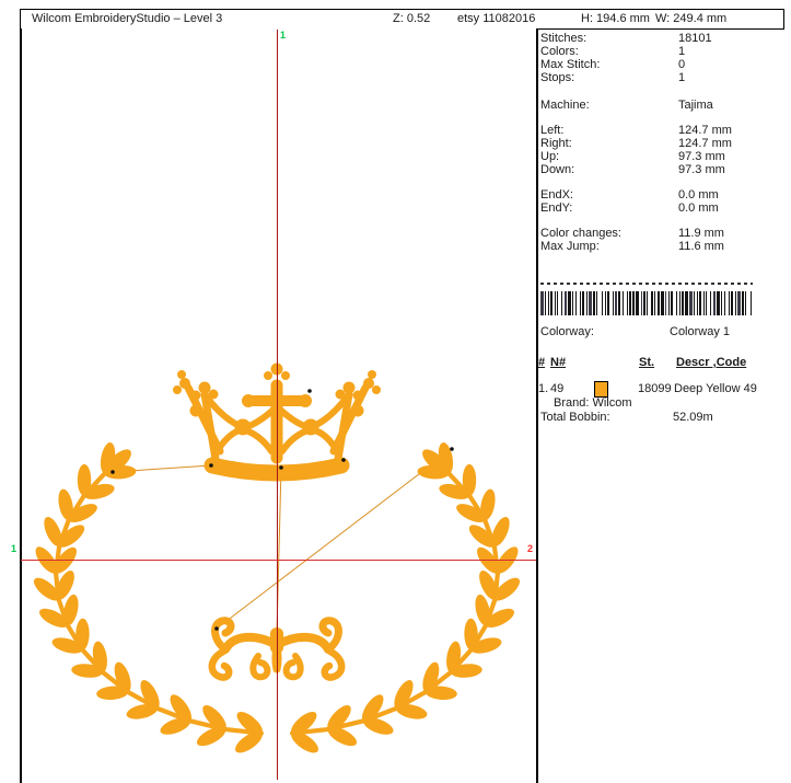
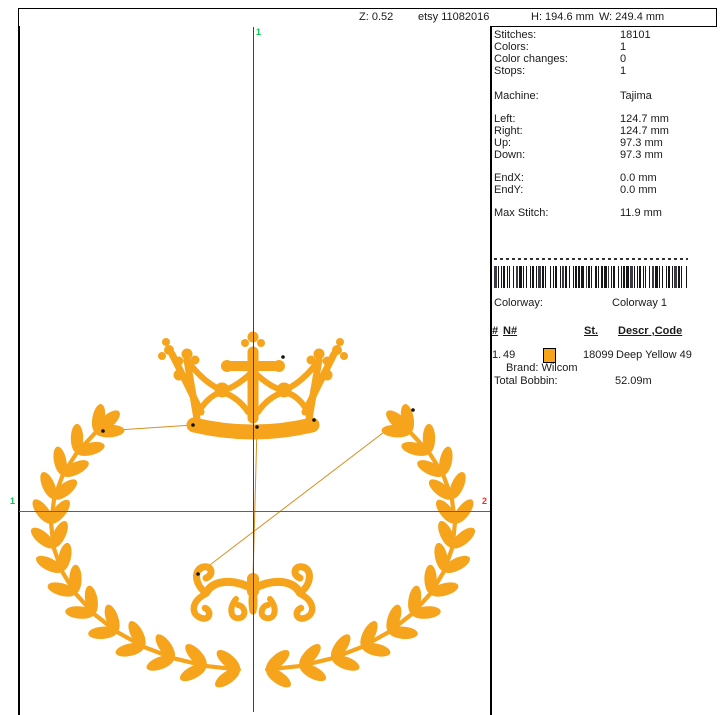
- Wilcom EmbroideryStudio – Level 3
  Z: 0.52
  etsy 11082016
  H: 194.6 mm
  W: 249.4 mm
  1
  1
  2
  Stitches:
  18101
  Colors:
  1
- Max Stitch:
+ Color changes:
  0
  Stops:
  1
  Machine:
  Tajima
  Left:
  124.7 mm
  Right:
  124.7 mm
  Up:
  97.3 mm
  Down:
  97.3 mm
  EndX:
  0.0 mm
  EndY:
  0.0 mm
- Color changes:
+ Max Stitch:
  11.9 mm
- Max Jump:
- 11.6 mm
  Colorway:
  Colorway 1
  #
  N#
  St.
  Descr ,Code
  1.
  49
  18099
  Deep Yellow 49
  Brand: Wilcom
  Total Bobbin:
  52.09m
